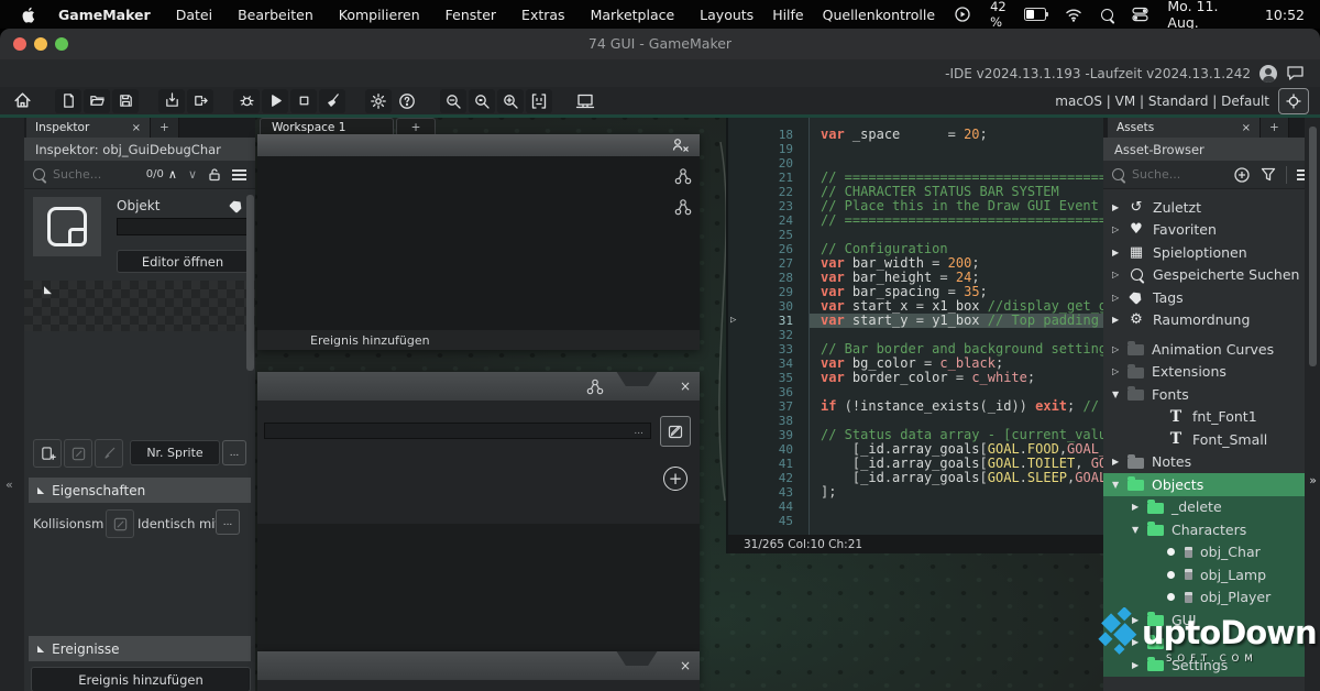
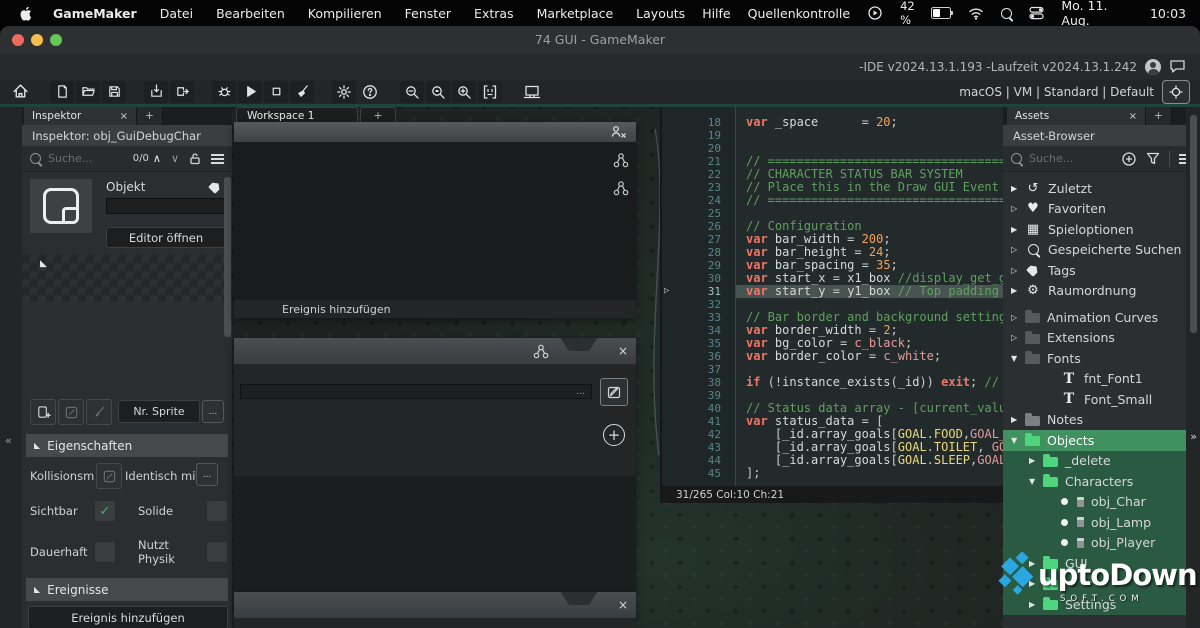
  GameMaker
  Datei
  Bearbeiten
  Kompilieren
  Fenster
  Extras
  Marketplace
  Layouts
  Hilfe
  Quellenkontrolle
  42 %
  Mo. 11. Aug.
- 10:52
+ 10:03
  74 GUI - GameMaker
  -IDE v2024.13.1.193 -Laufzeit v2024.13.1.242
  macOS | VM | Standard | Default
  «
  Inspektor
  ×
  +
  Inspektor: obj_GuiDebugChar
  Suche...
  0/0
  ∧
  ∨
  Objekt
  Editor öffnen
  ◣
  Nr. Sprite
  ...
  ◣
  Eigenschaften
  Kollisionsm
  Identisch mi
  ...
+ Sichtbar
+ ✓
+ Solide
+ Dauerhaft
+ Nutzt Physik
  ◣
  Ereignisse
  Ereignis hinzufügen
  Workspace 1
  +
  Ereignis hinzufügen
  ×
  ...
  +
  ×
  18
  19
  20
  21
  22
  23
  24
  25
  26
  27
  28
  29
  30
  31
  32
  33
  34
  35
  36
  37
  38
  39
  40
  41
  42
  43
  44
  45
  ▷
  var _space = 20;
  // CHARACTER STATUS BAR SYSTEM
  // Place this in the Draw GUI Event
  // Configuration
  var bar_width = 200;
  var bar_height = 24;
  var bar_spacing = 35;
  var start_x = x1_box //display_get_
  var start_y = y1_box // Top padding
  // Bar border and background settin
+ var border_width = 2;
  var bg_color = c_black;
  var border_color = c_white;
  if (!instance_exists(_id)) exit; //
  // Status data array - [current_val
+ var status_data = [
  [_id.array_goals[GOAL.FOOD,GOAL
  [_id.array_goals[GOAL.TOILET, G
  [_id.array_goals[GOAL.SLEEP,GOA
  ];
  31/265 Col:10 Ch:21
  Assets
  ×
  +
  Asset-Browser
  Suche...
  ▶
  ↺
  Zuletzt
  ▷
  ♥
  Favoriten
  ▶
  ▦
  Spieloptionen
  ▷
  Gespeicherte Suchen
  ▷
  Tags
  ▶
  ⚙
  Raumordnung
  ▷
  Animation Curves
  ▷
  Extensions
  ▼
  Fonts
  T
  fnt_Font1
  T
  Font_Small
  ▶
  Notes
  ▼
  Objects
  ▶
  _delete
  ▼
  Characters
  obj_Char
  obj_Lamp
  obj_Player
  ▶
  GUI
  ▶
  ▶
  Settings
  »
  uptoDown
  SOFT.COM
